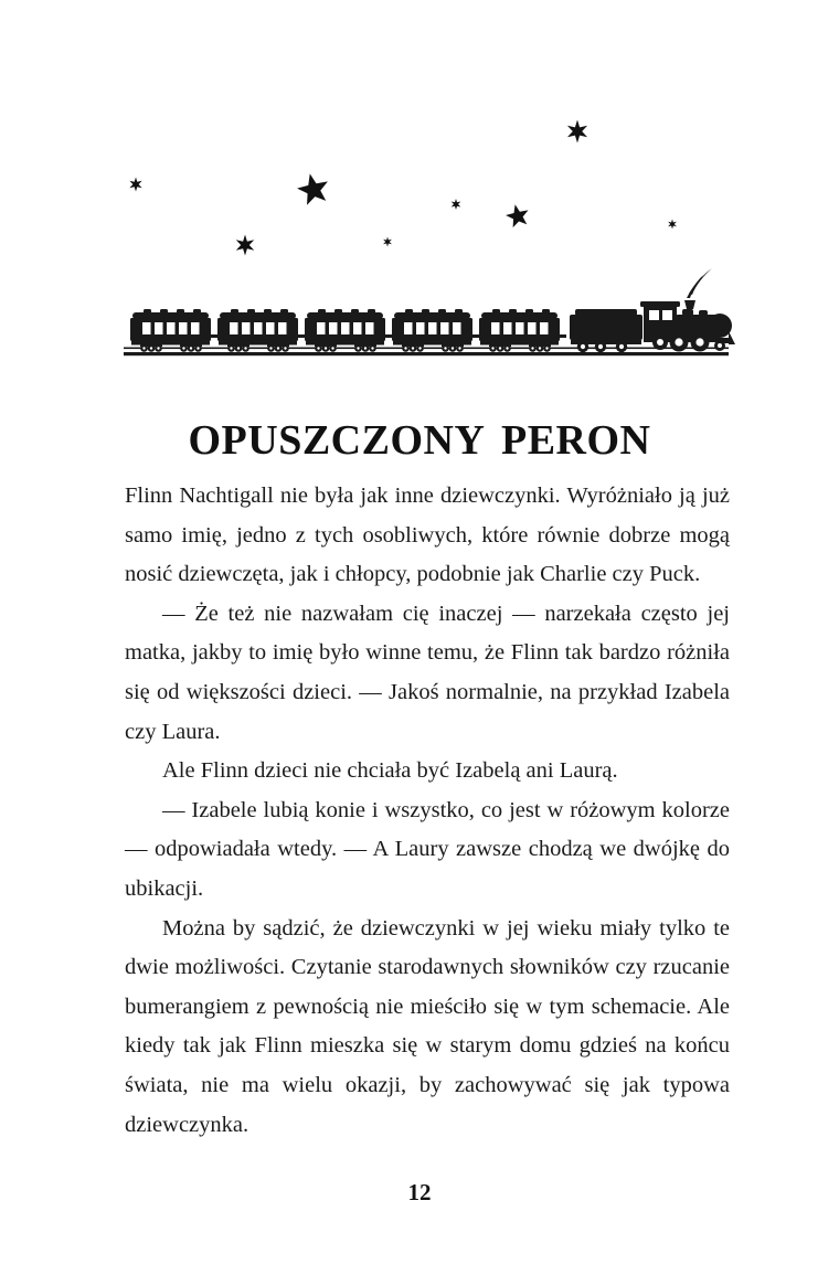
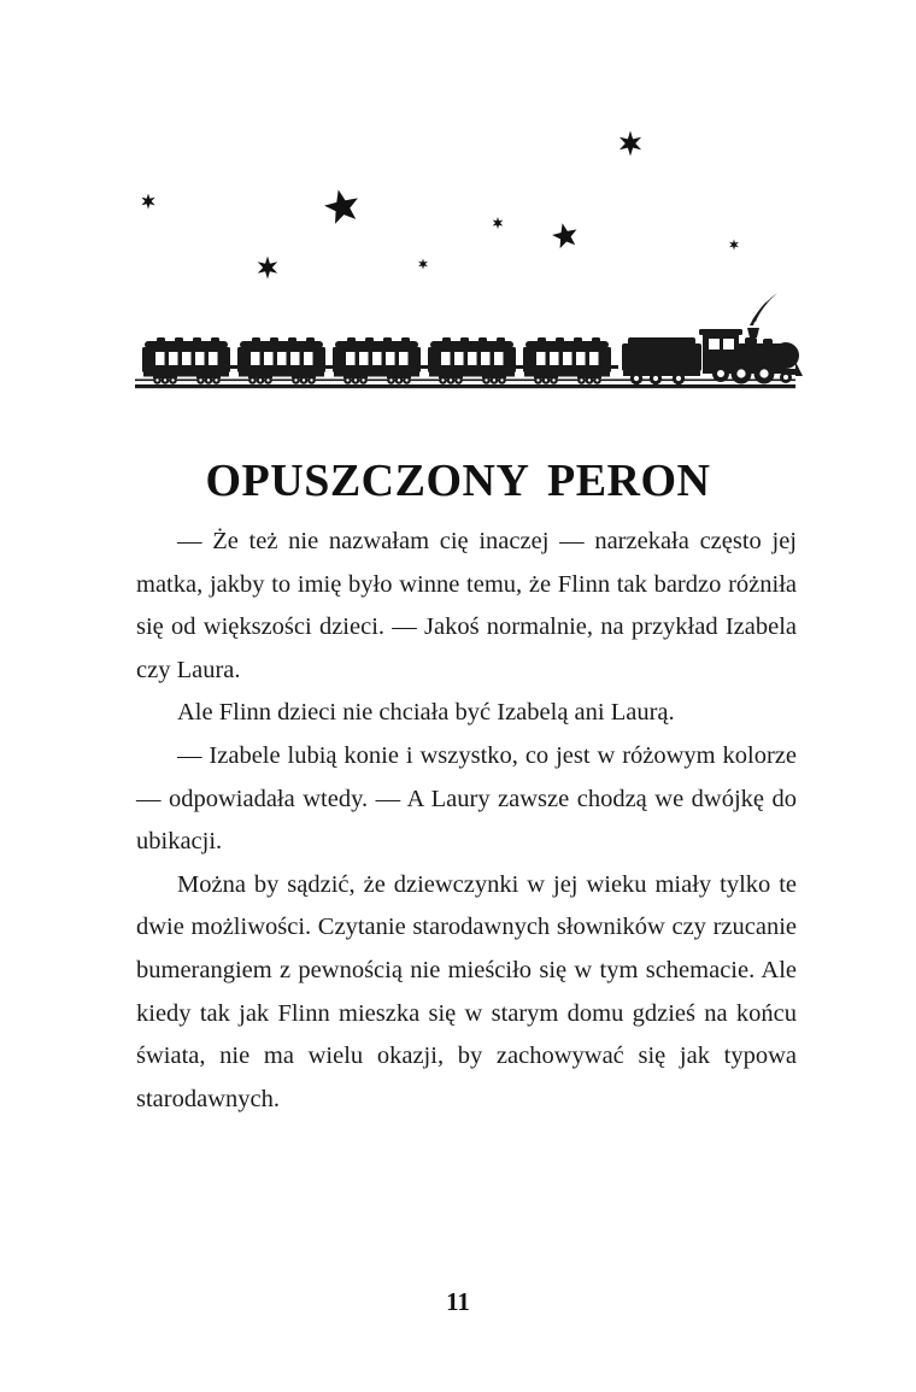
  OPUSZCZONY PERON
- Flinn Nachtigall nie była jak inne dziewczynki. Wyróżniało ją już samo imię, jedno z tych osobliwych, które równie dobrze mogą nosić dziewczęta, jak i chłopcy, podobnie jak Charlie czy Puck.
  — Że też nie nazwałam cię inaczej — narzekała często jej matka, jakby to imię było winne temu, że Flinn tak bardzo różniła się od większości dzieci. — Jakoś normalnie, na przykład Izabela czy Laura.
  Ale Flinn dzieci nie chciała być Izabelą ani Laurą.
  — Izabele lubią konie i wszystko, co jest w różowym kolorze — odpowiadała wtedy. — A Laury zawsze chodzą we dwójkę do ubikacji.
- Można by sądzić, że dziewczynki w jej wieku miały tylko te dwie możliwości. Czytanie starodawnych słowników czy rzucanie bumerangiem z pewnością nie mieściło się w tym schemacie. Ale kiedy tak jak Flinn mieszka się w starym domu gdzieś na końcu świata, nie ma wielu okazji, by zachowywać się jak typowa dziewczynka.
+ Można by sądzić, że dziewczynki w jej wieku miały tylko te dwie możliwości. Czytanie starodawnych słowników czy rzucanie bumerangiem z pewnością nie mieściło się w tym schemacie. Ale kiedy tak jak Flinn mieszka się w starym domu gdzieś na końcu świata, nie ma wielu okazji, by zachowywać się jak typowa starodawnych.
- 12
+ 11
